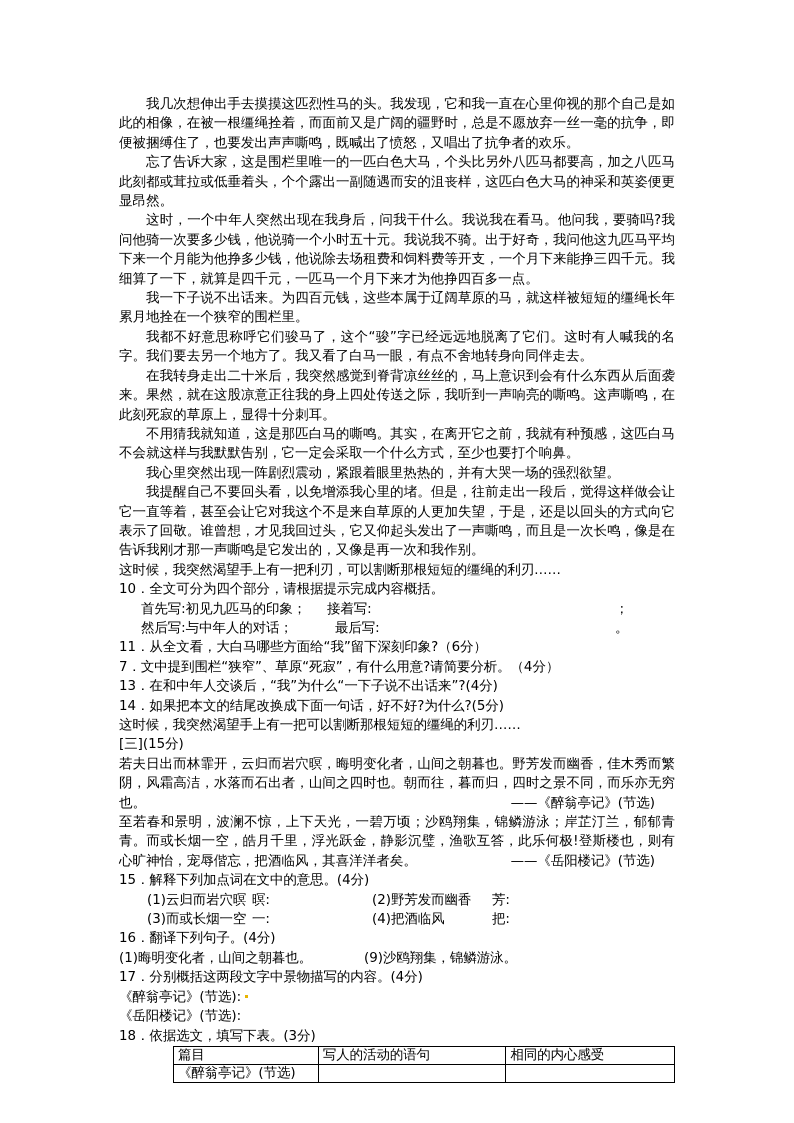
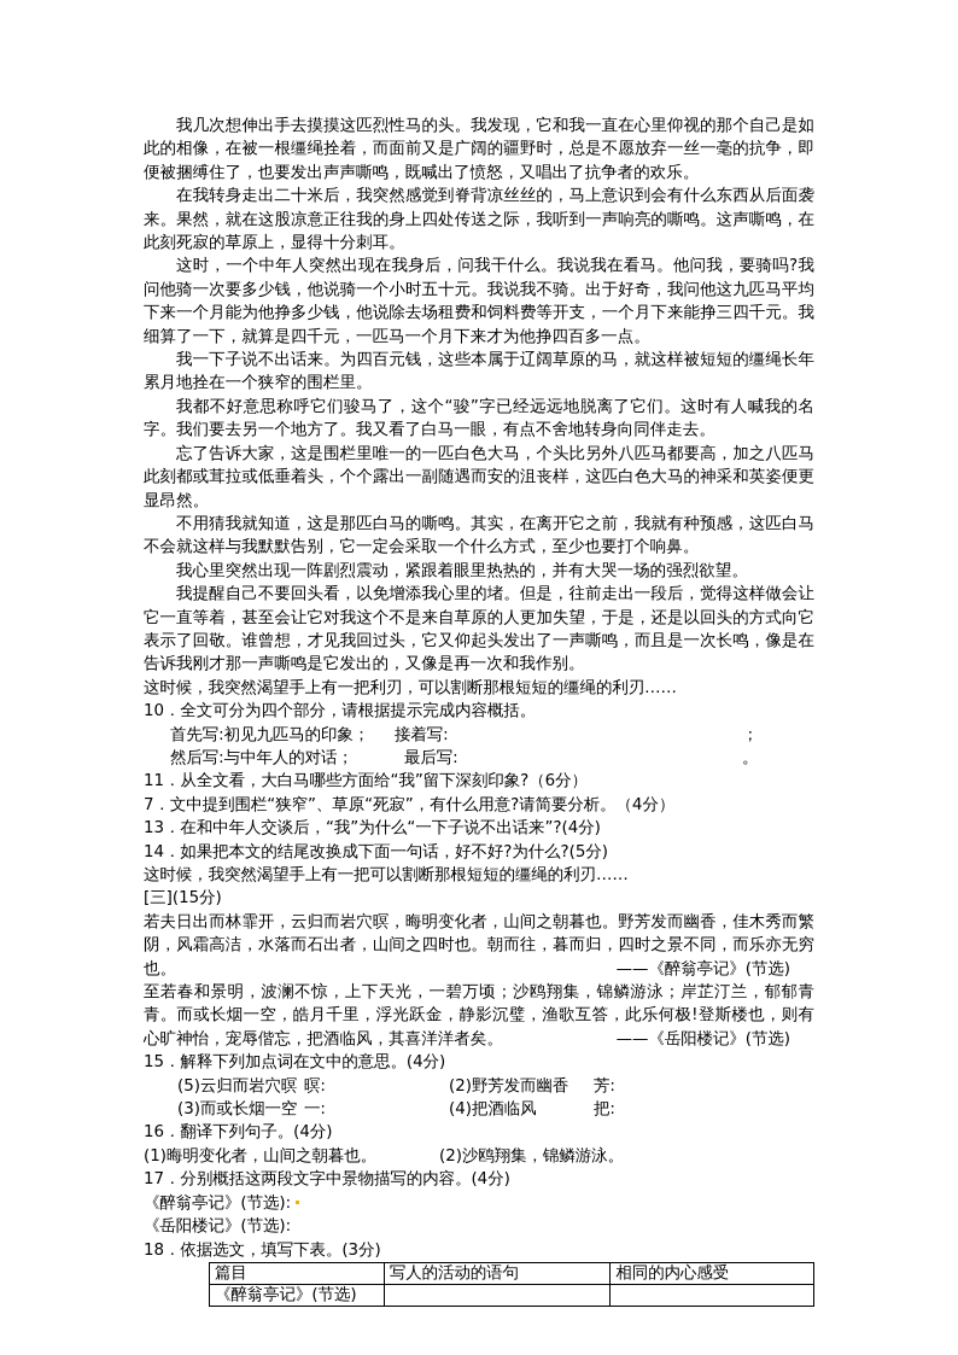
  我几次想伸出手去摸摸这匹烈性马的头。我发现，它和我一直在心里仰视的那个自己是如此的相像，在被一根缰绳拴着，而面前又是广阔的疆野时，总是不愿放弃一丝一毫的抗争，即便被捆缚住了，也要发出声声嘶鸣，既喊出了愤怒，又唱出了抗争者的欢乐。
- 忘了告诉大家，这是围栏里唯一的一匹白色大马，个头比另外八匹马都要高，加之八匹马此刻都或茸拉或低垂着头，个个露出一副随遇而安的沮丧样，这匹白色大马的神采和英姿便更显昂然。
+ 在我转身走出二十米后，我突然感觉到脊背凉丝丝的，马上意识到会有什么东西从后面袭来。果然，就在这股凉意正往我的身上四处传送之际，我听到一声响亮的嘶鸣。这声嘶鸣，在此刻死寂的草原上，显得十分刺耳。
  这时，一个中年人突然出现在我身后，问我干什么。我说我在看马。他问我，要骑吗?我问他骑一次要多少钱，他说骑一个小时五十元。我说我不骑。出于好奇，我问他这九匹马平均下来一个月能为他挣多少钱，他说除去场租费和饲料费等开支，一个月下来能挣三四千元。我细算了一下，就算是四千元，一匹马一个月下来才为他挣四百多一点。
  我一下子说不出话来。为四百元钱，这些本属于辽阔草原的马，就这样被短短的缰绳长年累月地拴在一个狭窄的围栏里。
  我都不好意思称呼它们骏马了，这个“骏”字已经远远地脱离了它们。这时有人喊我的名字。我们要去另一个地方了。我又看了白马一眼，有点不舍地转身向同伴走去。
- 在我转身走出二十米后，我突然感觉到脊背凉丝丝的，马上意识到会有什么东西从后面袭来。果然，就在这股凉意正往我的身上四处传送之际，我听到一声响亮的嘶鸣。这声嘶鸣，在此刻死寂的草原上，显得十分刺耳。
+ 忘了告诉大家，这是围栏里唯一的一匹白色大马，个头比另外八匹马都要高，加之八匹马此刻都或茸拉或低垂着头，个个露出一副随遇而安的沮丧样，这匹白色大马的神采和英姿便更显昂然。
  不用猜我就知道，这是那匹白马的嘶鸣。其实，在离开它之前，我就有种预感，这匹白马不会就这样与我默默告别，它一定会采取一个什么方式，至少也要打个响鼻。
  我心里突然出现一阵剧烈震动，紧跟着眼里热热的，并有大哭一场的强烈欲望。
  我提醒自己不要回头看，以免增添我心里的堵。但是，往前走出一段后，觉得这样做会让它一直等着，甚至会让它对我这个不是来自草原的人更加失望，于是，还是以回头的方式向它表示了回敬。谁曾想，才见我回过头，它又仰起头发出了一声嘶鸣，而且是一次长鸣，像是在告诉我刚才那一声嘶鸣是它发出的，又像是再一次和我作别。
  这时候，我突然渴望手上有一把利刃，可以割断那根短短的缰绳的利刃……
  10．全文可分为四个部分，请根据提示完成内容概括。
  首先写:初见九匹马的印象；
  接着写:
  ；
  然后写:与中年人的对话；
  最后写:
  。
  11．从全文看，大白马哪些方面给“我”留下深刻印象?（6分）
  7．文中提到围栏“狭窄”、草原“死寂”，有什么用意?请简要分析。（4分）
  13．在和中年人交谈后，“我”为什么“一下子说不出话来”?(4分)
  14．如果把本文的结尾改换成下面一句话，好不好?为什么?(5分)
  这时候，我突然渴望手上有一把可以割断那根短短的缰绳的利刃……
  [三](15分)
  若夫日出而林霏开，云归而岩穴暝，晦明变化者，山间之朝暮也。野芳发而幽香，佳木秀而繁阴，风霜高洁，水落而石出者，山间之四时也。朝而往，暮而归，四时之景不同，而乐亦无穷也。
  ——《醉翁亭记》(节选)
  至若春和景明，波澜不惊，上下天光，一碧万顷；沙鸥翔集，锦鳞游泳；岸芷汀兰，郁郁青青。而或长烟一空，皓月千里，浮光跃金，静影沉璧，渔歌互答，此乐何极!登斯楼也，则有心旷神怡，宠辱偕忘，把酒临风，其喜洋洋者矣。
  ——《岳阳楼记》(节选)
  15．解释下列加点词在文中的意思。(4分)
- (1)云归而岩穴暝
+ (5)云归而岩穴暝
  暝:
  (2)野芳发而幽香
  芳:
  (3)而或长烟一空
  一:
  (4)把酒临风
  把:
  16．翻译下列句子。(4分)
  (1)晦明变化者，山间之朝暮也。
- (9)沙鸥翔集，锦鳞游泳。
+ (2)沙鸥翔集，锦鳞游泳。
  17．分别概括这两段文字中景物描写的内容。(4分)
  《醉翁亭记》(节选):
  《岳阳楼记》(节选):
  18．依据选文，填写下表。(3分)
  篇目	写人的活动的语句	相同的内心感受
  《醉翁亭记》(节选)
